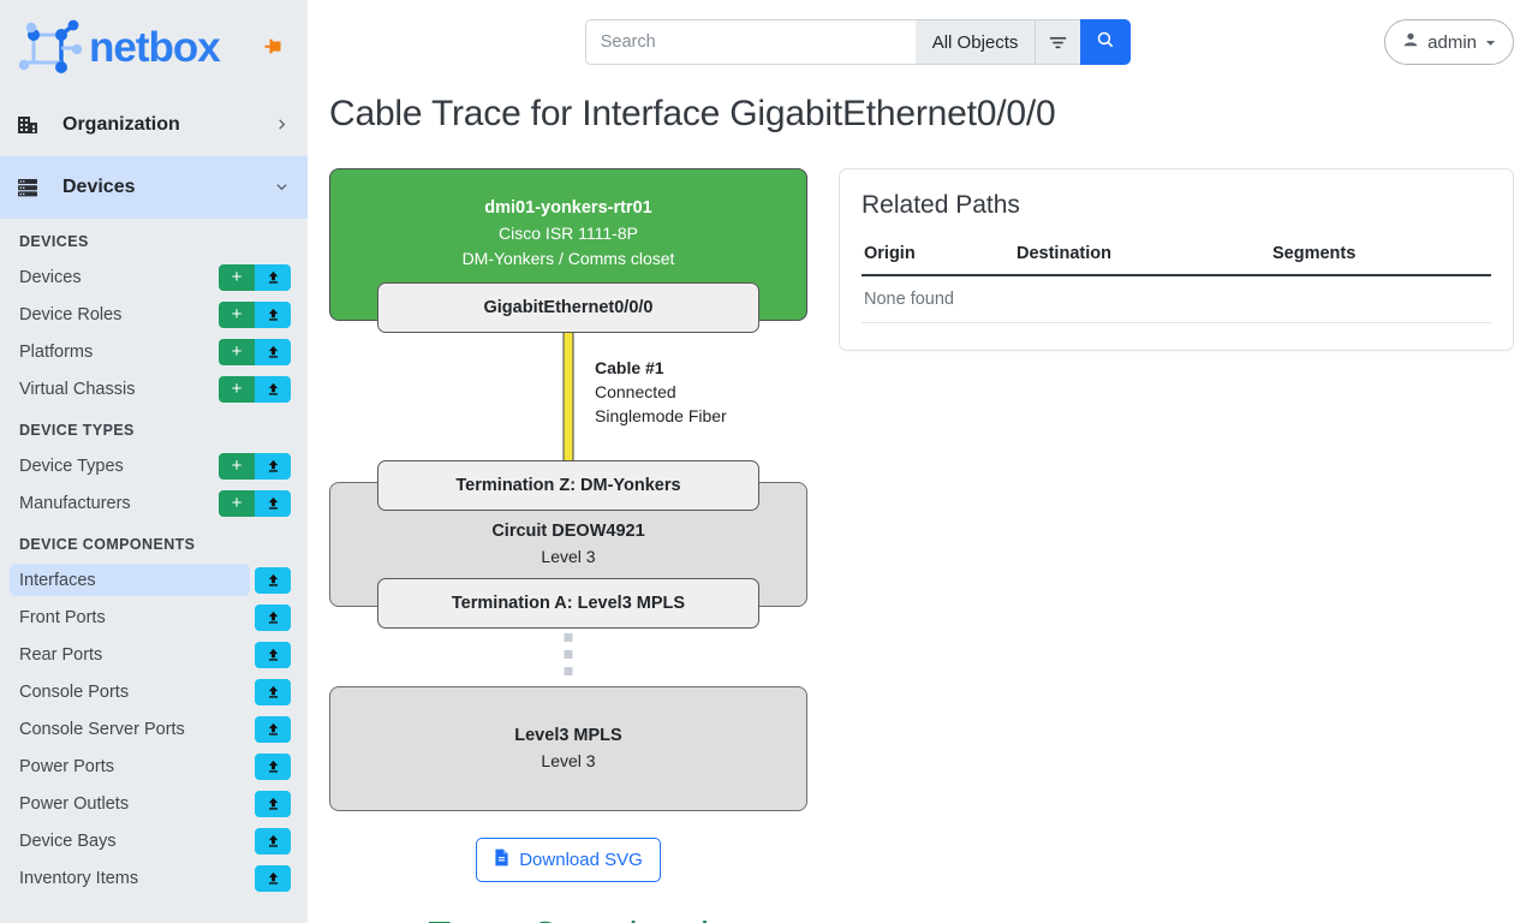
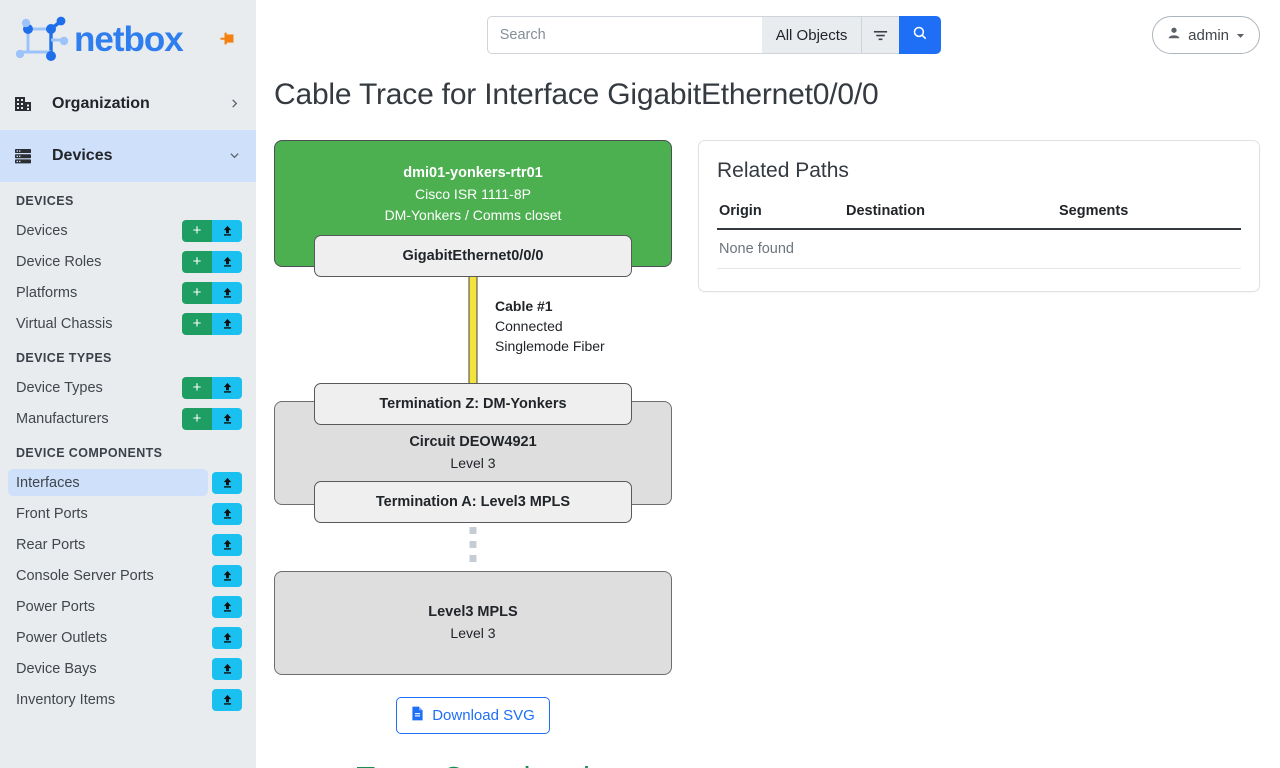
  netbox
  Organization
  Devices
  DEVICES
  Devices
  +
  Device Roles
  +
  Platforms
  +
  Virtual Chassis
  +
  DEVICE TYPES
  Device Types
  +
  Manufacturers
  +
  DEVICE COMPONENTS
  Interfaces
  Front Ports
  Rear Ports
- Console Ports
  Console Server Ports
  Power Ports
  Power Outlets
  Device Bays
  Inventory Items
  Search
  All Objects
  admin
  Cable Trace for Interface GigabitEthernet0/0/0
  dmi01-yonkers-rtr01
  Cisco ISR 1111-8P
  DM-Yonkers / Comms closet
  GigabitEthernet0/0/0
  Cable #1
  Connected
  Singlemode Fiber
  Termination Z: DM-Yonkers
  Circuit DEOW4921
  Level 3
  Termination A: Level3 MPLS
  Level3 MPLS
  Level 3
  Download SVG
  Related Paths
  Origin	Destination	Segments
  None found
